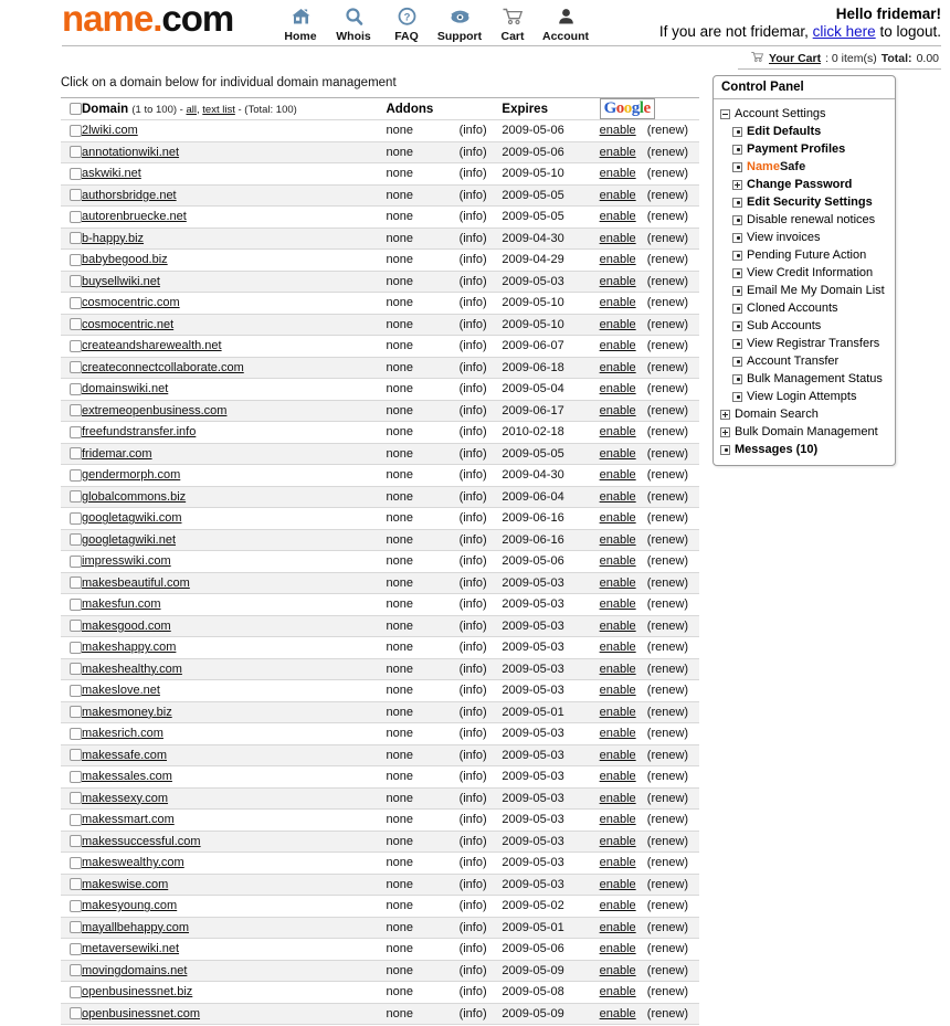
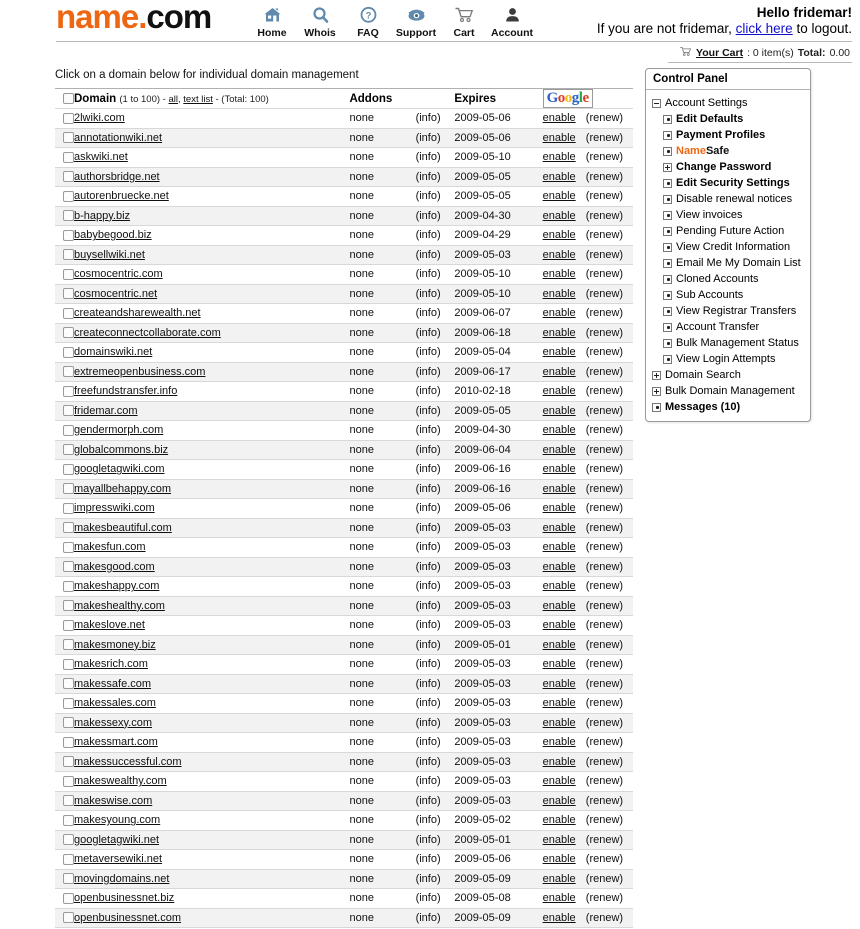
  name.com
  Home
  Whois
  ?
  FAQ
  Support
  Cart
  Account
  Hello fridemar!
  If you are not fridemar, click here to logout.
  Your Cart
  : 0 item(s)
  Total:
  0.00
  Click on a domain below for individual domain management
  	Domain (1 to 100) - all, text list - (Total: 100)	Addons		Expires	Google
  	2lwiki.com	none	(info)	2009-05-06	enable	(renew)
  	annotationwiki.net	none	(info)	2009-05-06	enable	(renew)
  	askwiki.net	none	(info)	2009-05-10	enable	(renew)
  	authorsbridge.net	none	(info)	2009-05-05	enable	(renew)
  	autorenbruecke.net	none	(info)	2009-05-05	enable	(renew)
  	b-happy.biz	none	(info)	2009-04-30	enable	(renew)
  	babybegood.biz	none	(info)	2009-04-29	enable	(renew)
  	buysellwiki.net	none	(info)	2009-05-03	enable	(renew)
  	cosmocentric.com	none	(info)	2009-05-10	enable	(renew)
  	cosmocentric.net	none	(info)	2009-05-10	enable	(renew)
  	createandsharewealth.net	none	(info)	2009-06-07	enable	(renew)
  	createconnectcollaborate.com	none	(info)	2009-06-18	enable	(renew)
  	domainswiki.net	none	(info)	2009-05-04	enable	(renew)
  	extremeopenbusiness.com	none	(info)	2009-06-17	enable	(renew)
  	freefundstransfer.info	none	(info)	2010-02-18	enable	(renew)
  	fridemar.com	none	(info)	2009-05-05	enable	(renew)
  	gendermorph.com	none	(info)	2009-04-30	enable	(renew)
  	globalcommons.biz	none	(info)	2009-06-04	enable	(renew)
  	googletagwiki.com	none	(info)	2009-06-16	enable	(renew)
- 	googletagwiki.net	none	(info)	2009-06-16	enable	(renew)
+ 	mayallbehappy.com	none	(info)	2009-06-16	enable	(renew)
  	impresswiki.com	none	(info)	2009-05-06	enable	(renew)
  	makesbeautiful.com	none	(info)	2009-05-03	enable	(renew)
  	makesfun.com	none	(info)	2009-05-03	enable	(renew)
  	makesgood.com	none	(info)	2009-05-03	enable	(renew)
  	makeshappy.com	none	(info)	2009-05-03	enable	(renew)
  	makeshealthy.com	none	(info)	2009-05-03	enable	(renew)
  	makeslove.net	none	(info)	2009-05-03	enable	(renew)
  	makesmoney.biz	none	(info)	2009-05-01	enable	(renew)
  	makesrich.com	none	(info)	2009-05-03	enable	(renew)
  	makessafe.com	none	(info)	2009-05-03	enable	(renew)
  	makessales.com	none	(info)	2009-05-03	enable	(renew)
  	makessexy.com	none	(info)	2009-05-03	enable	(renew)
  	makessmart.com	none	(info)	2009-05-03	enable	(renew)
  	makessuccessful.com	none	(info)	2009-05-03	enable	(renew)
  	makeswealthy.com	none	(info)	2009-05-03	enable	(renew)
  	makeswise.com	none	(info)	2009-05-03	enable	(renew)
  	makesyoung.com	none	(info)	2009-05-02	enable	(renew)
- 	mayallbehappy.com	none	(info)	2009-05-01	enable	(renew)
+ 	googletagwiki.net	none	(info)	2009-05-01	enable	(renew)
  	metaversewiki.net	none	(info)	2009-05-06	enable	(renew)
  	movingdomains.net	none	(info)	2009-05-09	enable	(renew)
  	openbusinessnet.biz	none	(info)	2009-05-08	enable	(renew)
  	openbusinessnet.com	none	(info)	2009-05-09	enable	(renew)
  Control Panel
  Account Settings
  Edit Defaults
  Payment Profiles
  NameSafe
  Change Password
  Edit Security Settings
  Disable renewal notices
  View invoices
  Pending Future Action
  View Credit Information
  Email Me My Domain List
  Cloned Accounts
  Sub Accounts
  View Registrar Transfers
  Account Transfer
  Bulk Management Status
  View Login Attempts
  Domain Search
  Bulk Domain Management
  Messages (10)
